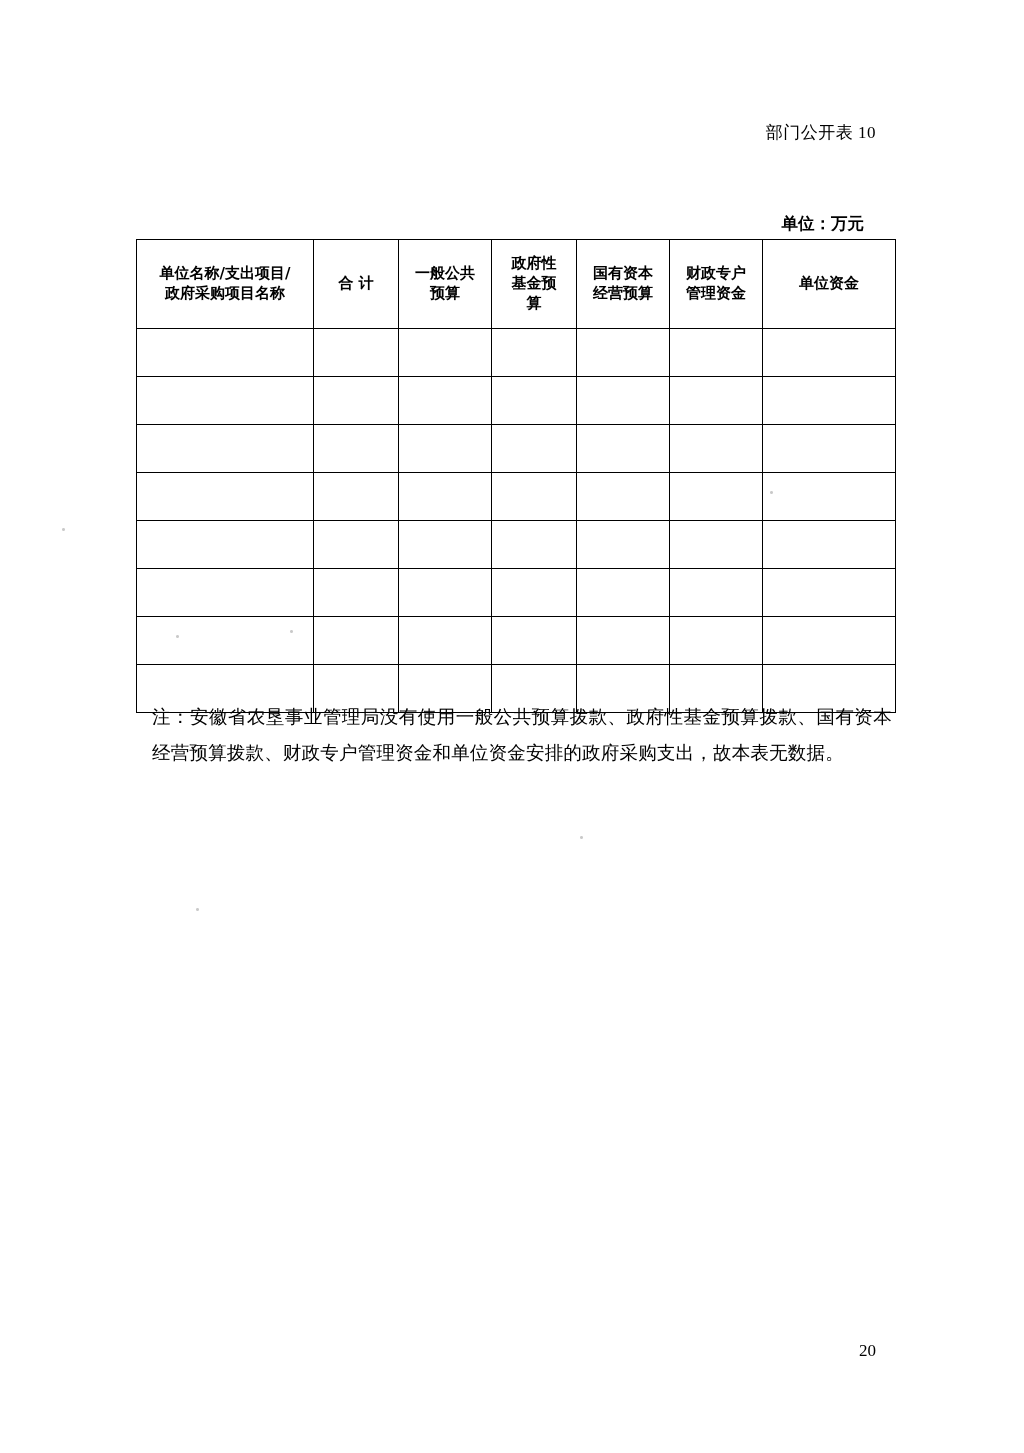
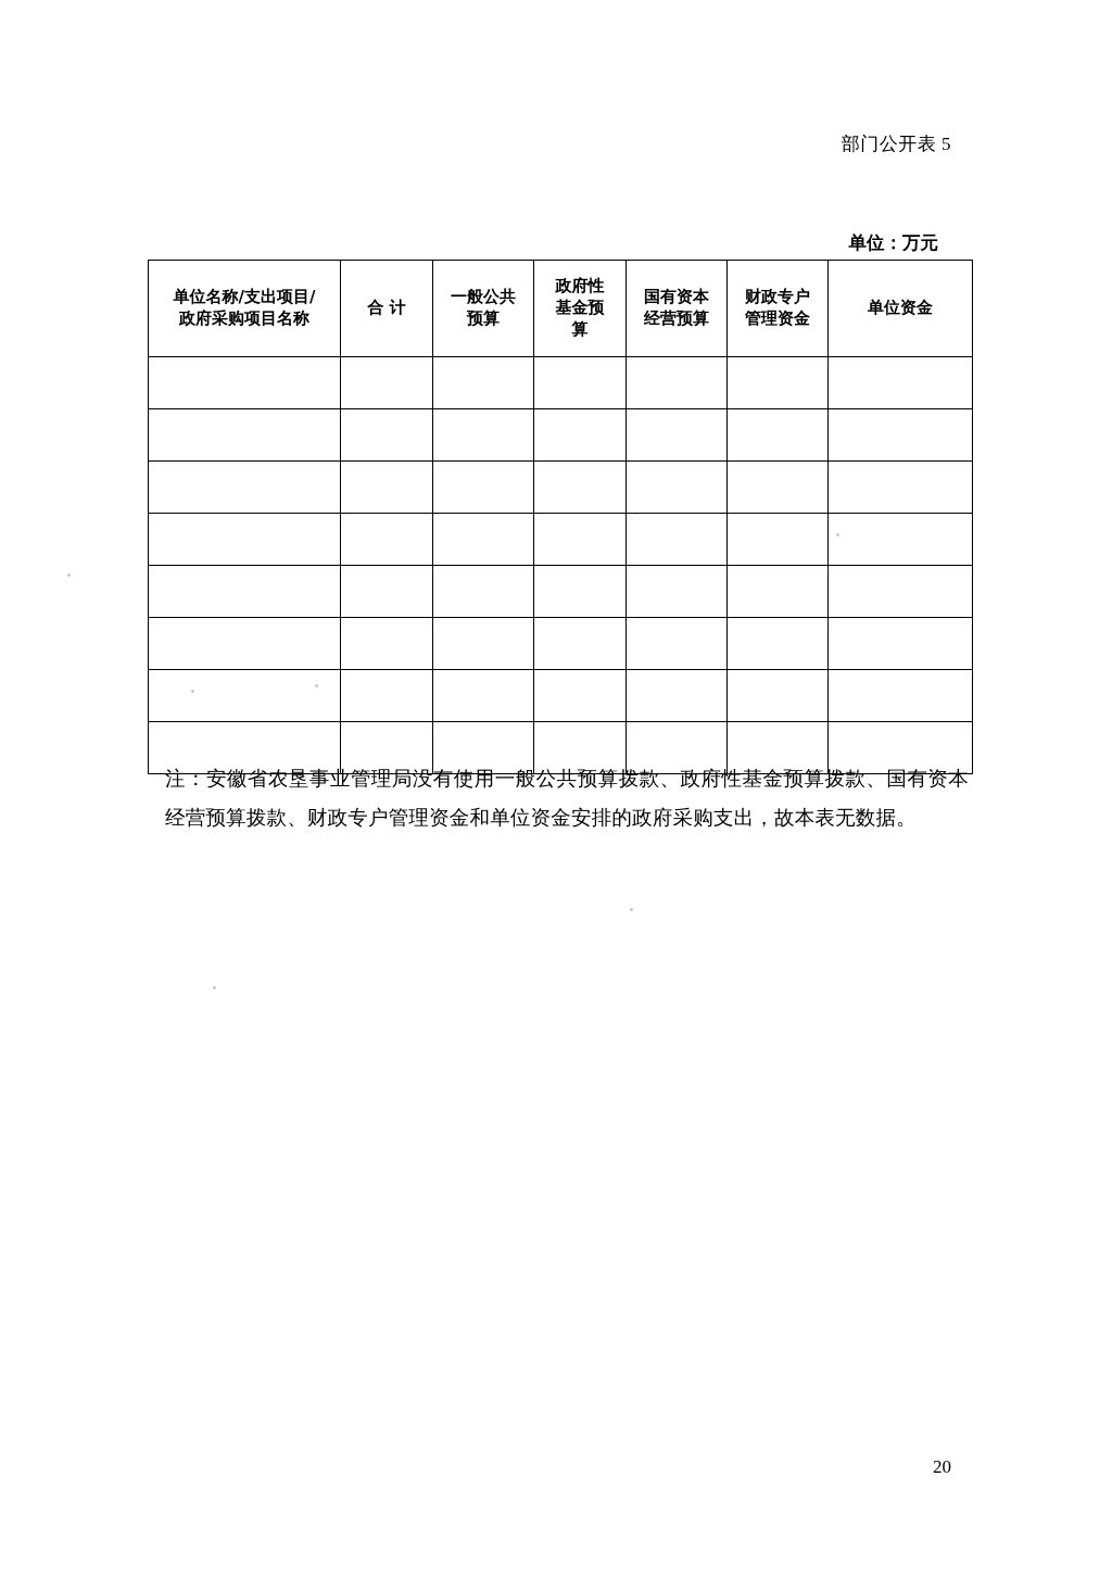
- 部门公开表 10
+ 部门公开表 5
  单位：万元
  单位名称/支出项目/ 政府采购项目名称	合 计	一般公共 预算	政府性 基金预 算	国有资本 经营预算	财政专户 管理资金	单位资金
  注：安徽省农垦事业管理局没有使用一般公共预算拨款、政府性基金预算拨款、国有资本经营预算拨款、财政专户管理资金和单位资金安排的政府采购支出，故本表无数据。
  20
